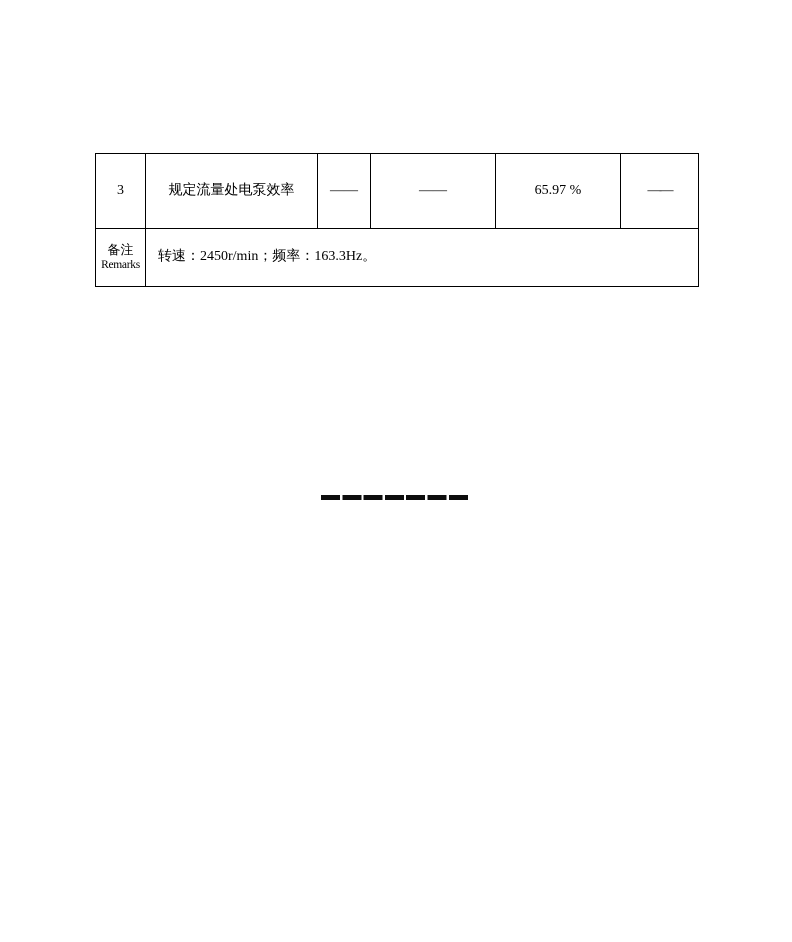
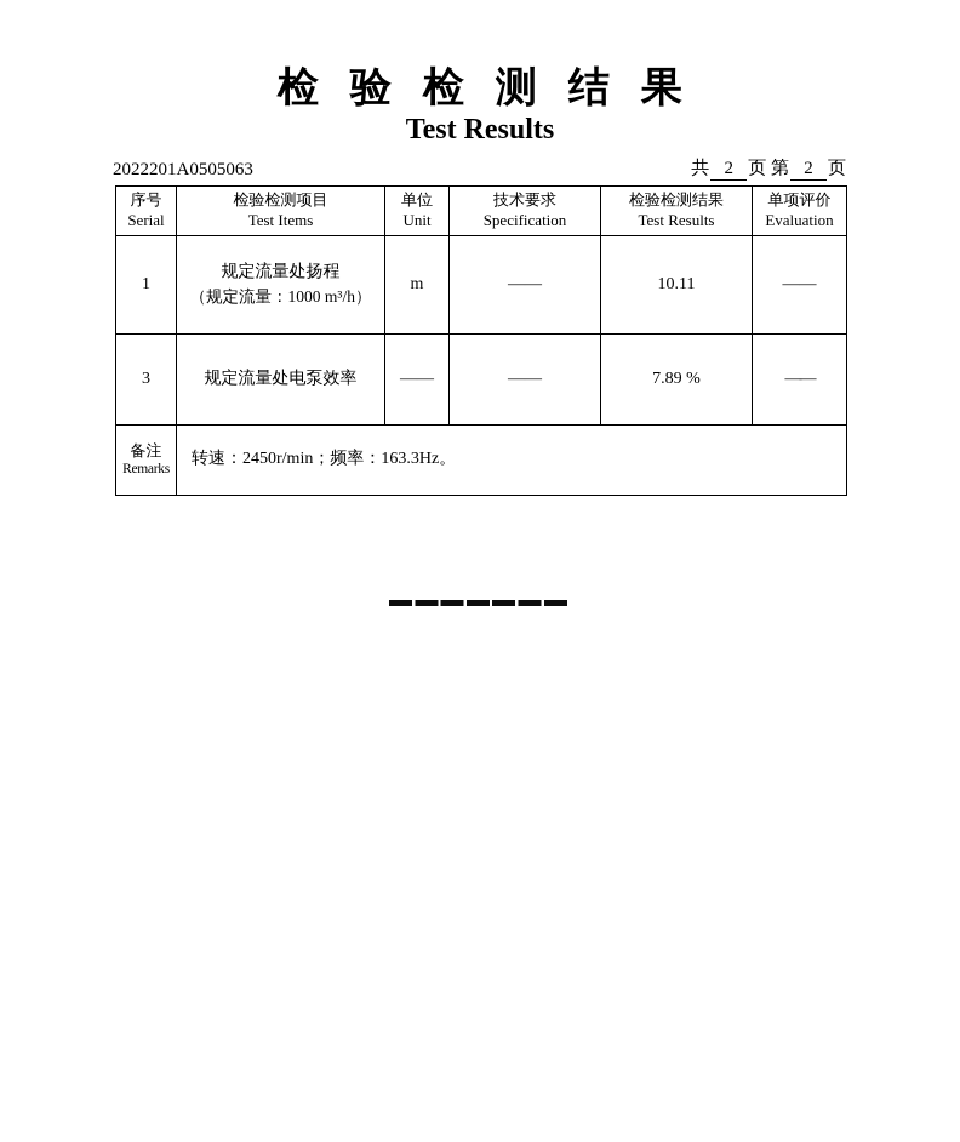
+ 检验检测结果
+ Test Results
+ 2022201A0505063
+ 共 2 页 第 2 页
+ 序号Serial	检验检测项目Test Items	单位Unit	技术要求Specification	检验检测结果Test Results	单项评价Evaluation
+ 1	规定流量处扬程（规定流量：1000 m³/h）	m	——	10.11	——
- 3	规定流量处电泵效率	——	——	65.97 %	——
+ 3	规定流量处电泵效率	——	——	7.89 %	——
  备注Remarks	转速：2450r/min；频率：163.3Hz。
